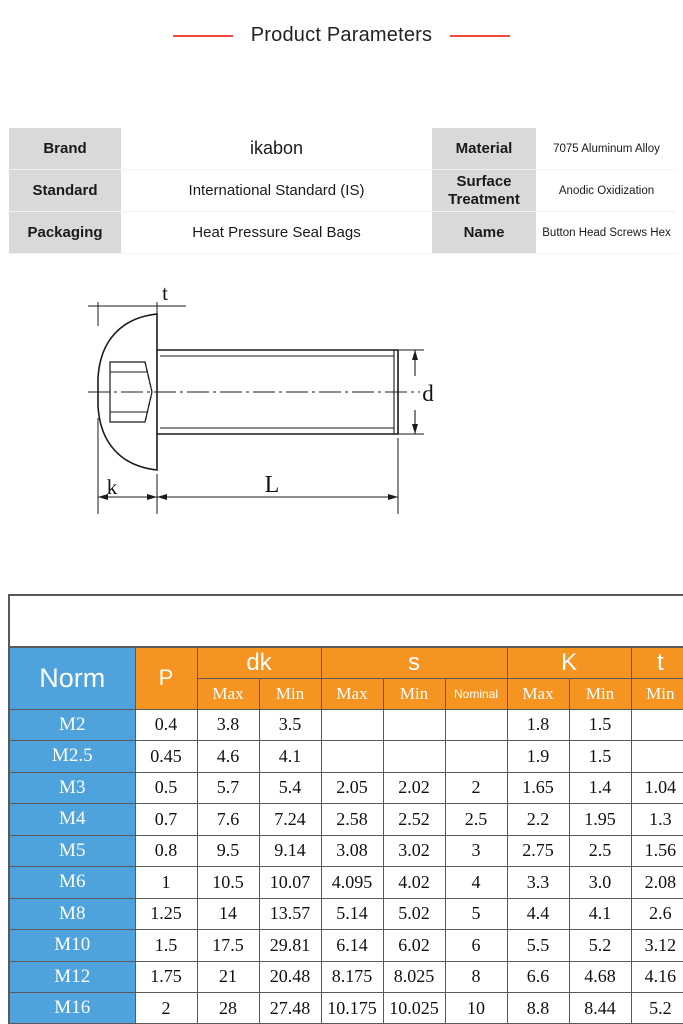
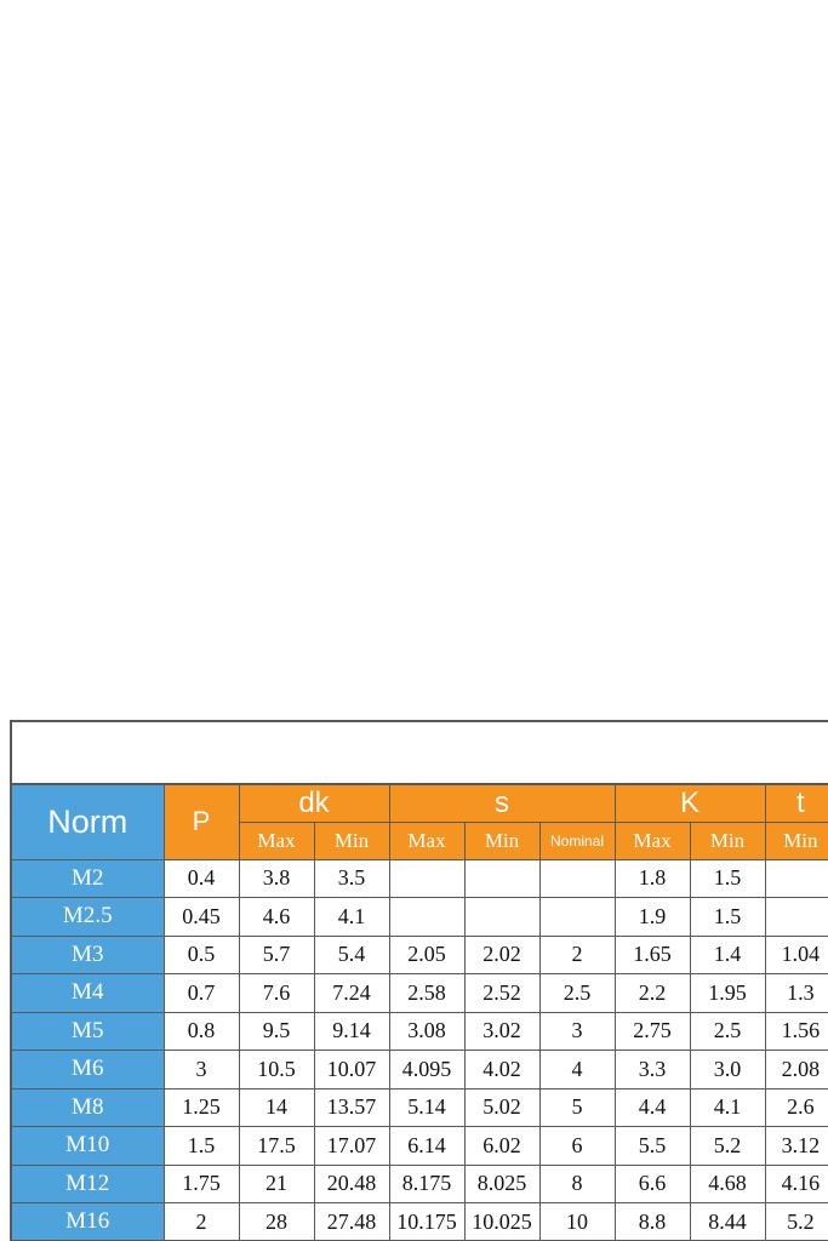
- Product Parameters
- Brand	ikabon	Material	7075 Aluminum Alloy
- Standard	International Standard (IS)	Surface Treatment	Anodic Oxidization
- Packaging	Heat Pressure Seal Bags	Name	Button Head Screws Hex
- t
- k
- L
- d
  Norm	P	dk	s	K	t
  Max	Min	Max	Min	Nominal	Max	Min	Min
  M2	0.4	3.8	3.5				1.8	1.5
  M2.5	0.45	4.6	4.1				1.9	1.5
  M3	0.5	5.7	5.4	2.05	2.02	2	1.65	1.4	1.04
  M4	0.7	7.6	7.24	2.58	2.52	2.5	2.2	1.95	1.3
  M5	0.8	9.5	9.14	3.08	3.02	3	2.75	2.5	1.56
- M6	1	10.5	10.07	4.095	4.02	4	3.3	3.0	2.08
+ M6	3	10.5	10.07	4.095	4.02	4	3.3	3.0	2.08
  M8	1.25	14	13.57	5.14	5.02	5	4.4	4.1	2.6
- M10	1.5	17.5	29.81	6.14	6.02	6	5.5	5.2	3.12
+ M10	1.5	17.5	17.07	6.14	6.02	6	5.5	5.2	3.12
  M12	1.75	21	20.48	8.175	8.025	8	6.6	4.68	4.16
  M16	2	28	27.48	10.175	10.025	10	8.8	8.44	5.2
